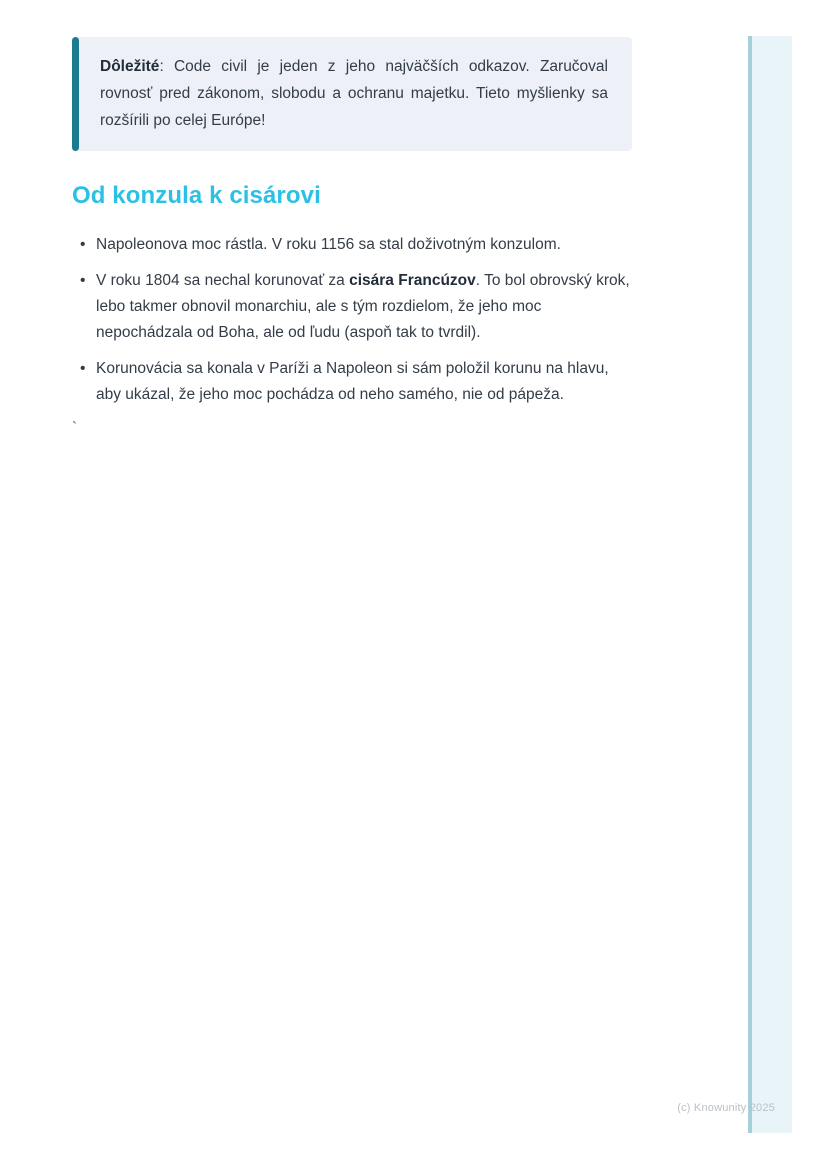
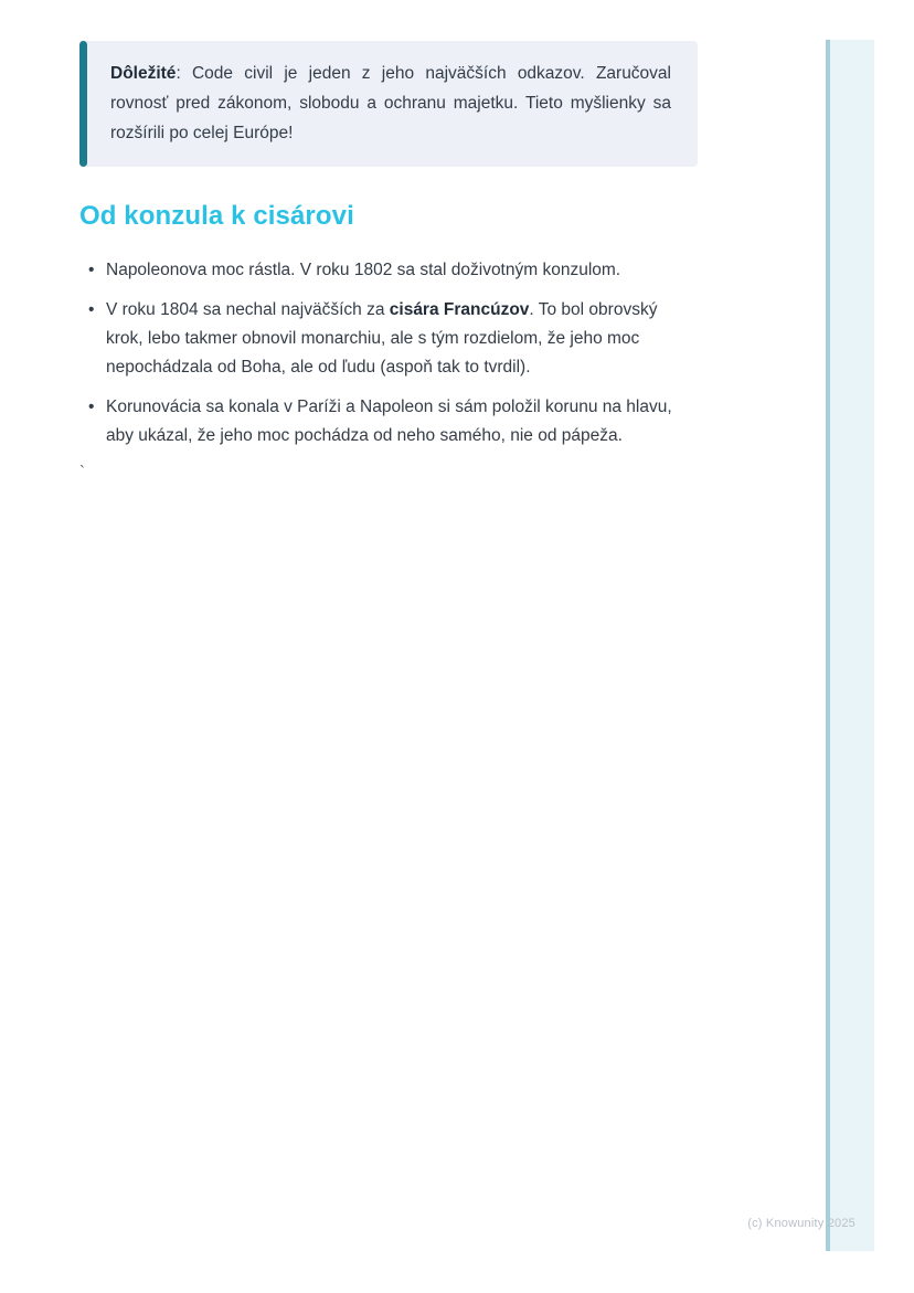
  Dôležité: Code civil je jeden z jeho najväčších odkazov. Zaručoval rovnosť pred zákonom, slobodu a ochranu majetku. Tieto myšlienky sa rozšírili po celej Európe!
  Od konzula k cisárovi
- Napoleonova moc rástla. V roku 1156 sa stal doživotným konzulom.
+ Napoleonova moc rástla. V roku 1802 sa stal doživotným konzulom.
- V roku 1804 sa nechal korunovať za cisára Francúzov. To bol obrovský krok, lebo takmer obnovil monarchiu, ale s tým rozdielom, že jeho moc nepochádzala od Boha, ale od ľudu (aspoň tak to tvrdil).
+ V roku 1804 sa nechal najväčších za cisára Francúzov. To bol obrovský krok, lebo takmer obnovil monarchiu, ale s tým rozdielom, že jeho moc nepochádzala od Boha, ale od ľudu (aspoň tak to tvrdil).
  Korunovácia sa konala v Paríži a Napoleon si sám položil korunu na hlavu, aby ukázal, že jeho moc pochádza od neho samého, nie od pápeža.
  `
  (c) Knowunity 2025
